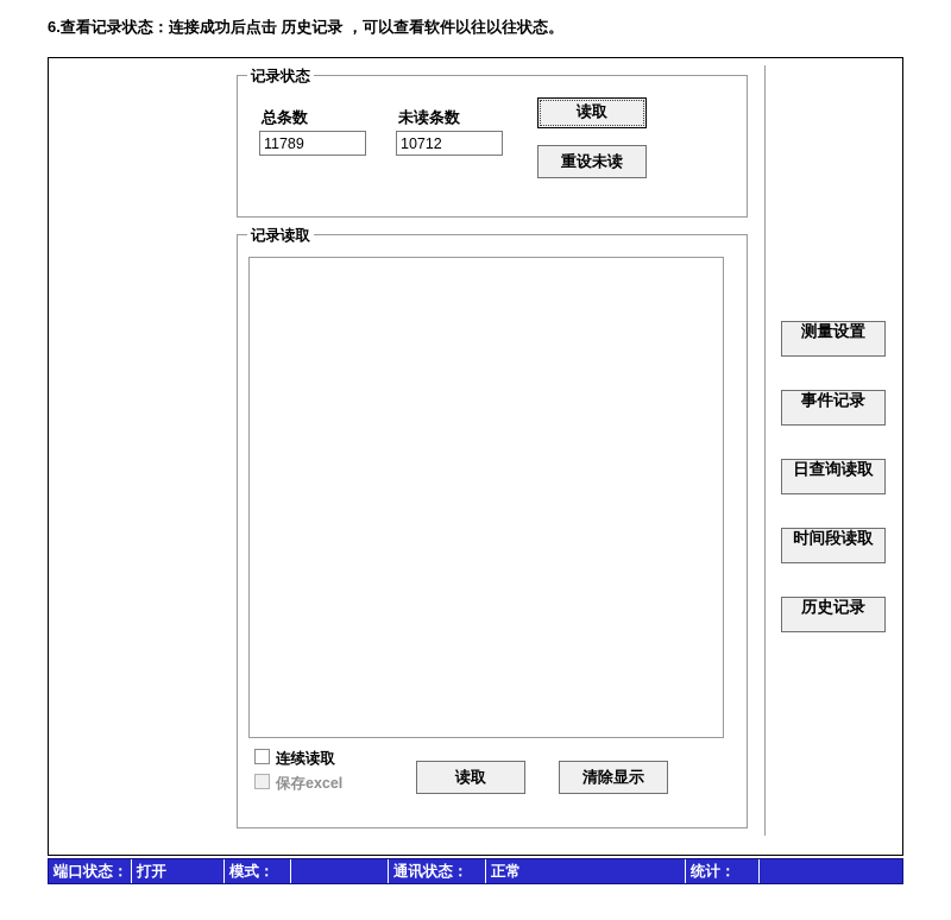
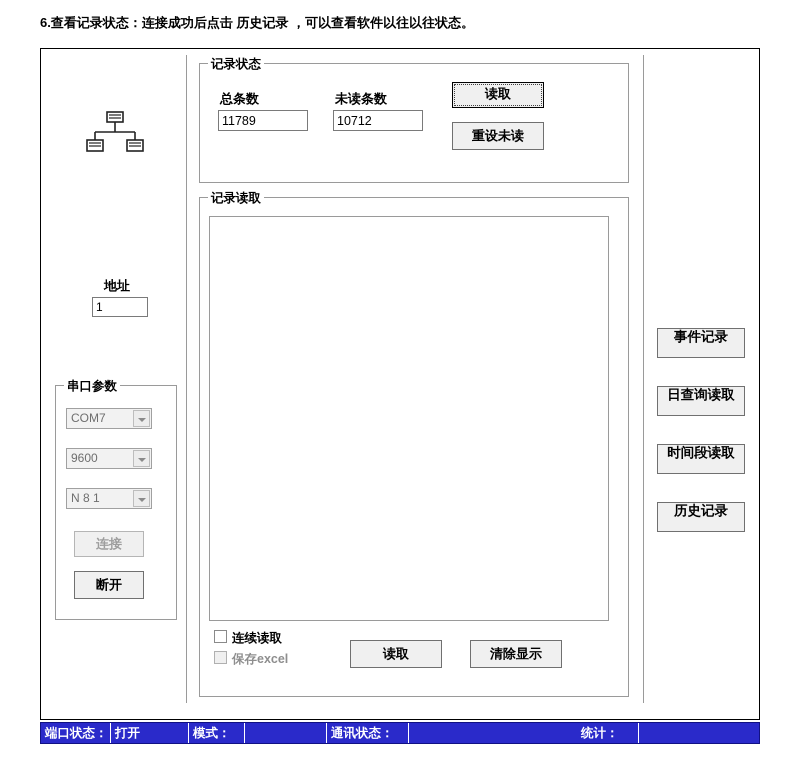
  6.查看记录状态：连接成功后点击 历史记录 ，可以查看软件以往以往状态。
+ 地址
+ 1
+ 串口参数
+ COM7
+ 9600
+ N 8 1
+ 连接
+ 断开
  记录状态
  总条数
  11789
  未读条数
  10712
  读取
  重设未读
  记录读取
  连续读取
  保存excel
  读取
  清除显示
- 测量设置
  事件记录
  日查询读取
  时间段读取
  历史记录
  端口状态：
  打开
  模式：
  通讯状态：
- 正常
  统计：
